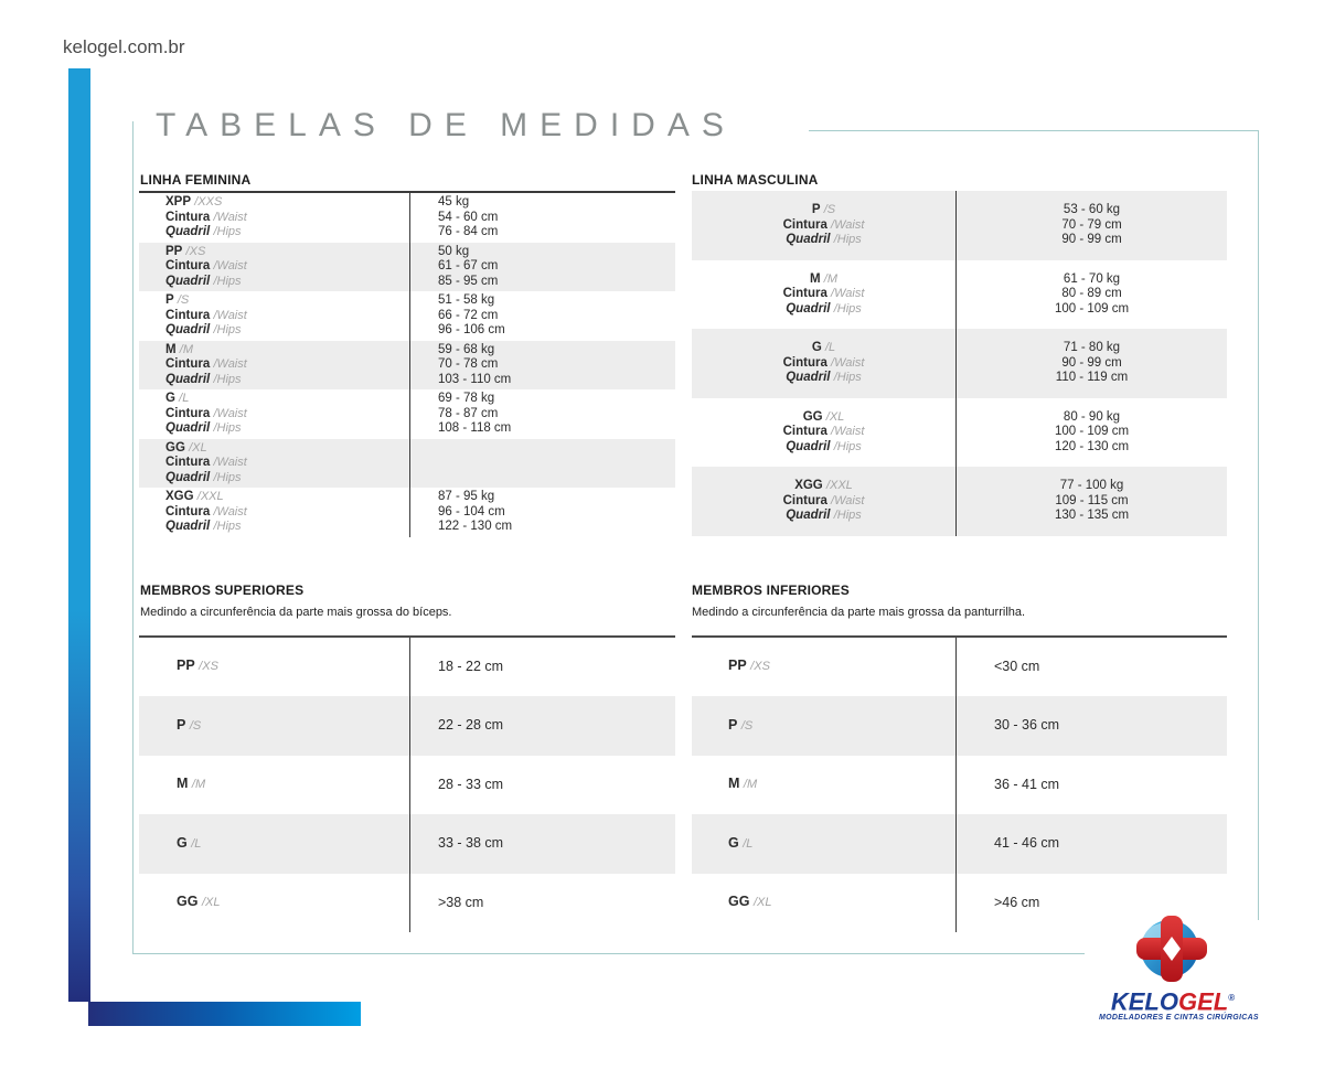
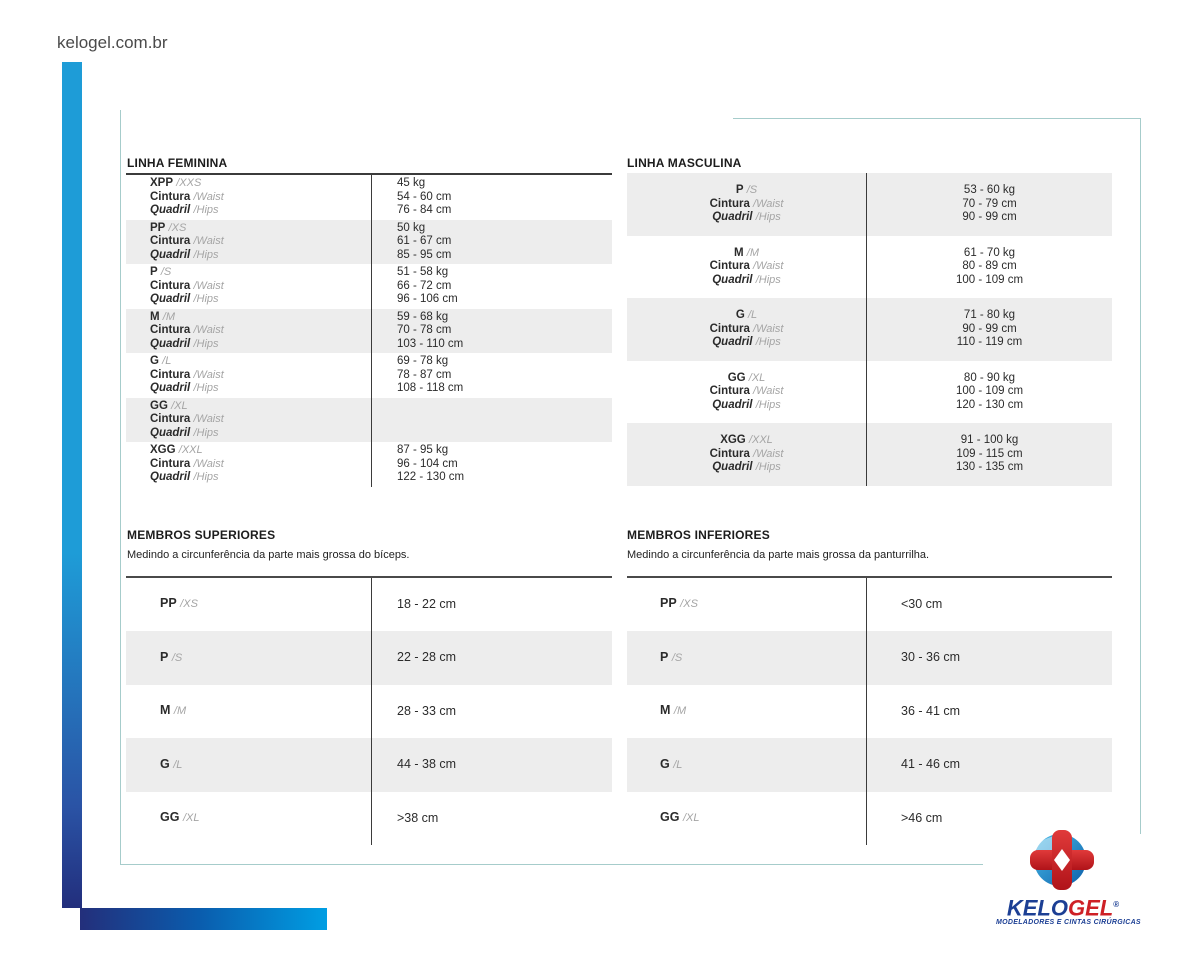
  kelogel.com.br
- TABELAS DE MEDIDAS
  LINHA FEMININA
  XPP /XXS
  Cintura /Waist
  Quadril /Hips
  45 kg
  54 - 60 cm
  76 - 84 cm
  PP /XS
  Cintura /Waist
  Quadril /Hips
  50 kg
  61 - 67 cm
  85 - 95 cm
  P /S
  Cintura /Waist
  Quadril /Hips
  51 - 58 kg
  66 - 72 cm
  96 - 106 cm
  M /M
  Cintura /Waist
  Quadril /Hips
  59 - 68 kg
  70 - 78 cm
  103 - 110 cm
  G /L
  Cintura /Waist
  Quadril /Hips
  69 - 78 kg
  78 - 87 cm
  108 - 118 cm
  GG /XL
  Cintura /Waist
  Quadril /Hips
  XGG /XXL
  Cintura /Waist
  Quadril /Hips
  87 - 95 kg
  96 - 104 cm
  122 - 130 cm
  LINHA MASCULINA
  P /S
  Cintura /Waist
  Quadril /Hips
  53 - 60 kg
  70 - 79 cm
  90 - 99 cm
  M /M
  Cintura /Waist
  Quadril /Hips
  61 - 70 kg
  80 - 89 cm
  100 - 109 cm
  G /L
  Cintura /Waist
  Quadril /Hips
  71 - 80 kg
  90 - 99 cm
  110 - 119 cm
  GG /XL
  Cintura /Waist
  Quadril /Hips
  80 - 90 kg
  100 - 109 cm
  120 - 130 cm
  XGG /XXL
  Cintura /Waist
  Quadril /Hips
- 77 - 100 kg
+ 91 - 100 kg
  109 - 115 cm
  130 - 135 cm
  MEMBROS SUPERIORES
  Medindo a circunferência da parte mais grossa do bíceps.
  PP /XS
  18 - 22 cm
  P /S
  22 - 28 cm
  M /M
  28 - 33 cm
  G /L
- 33 - 38 cm
+ 44 - 38 cm
  GG /XL
  >38 cm
  MEMBROS INFERIORES
  Medindo a circunferência da parte mais grossa da panturrilha.
  PP /XS
  <30 cm
  P /S
  30 - 36 cm
  M /M
  36 - 41 cm
  G /L
  41 - 46 cm
  GG /XL
  >46 cm
  KELOGEL®
